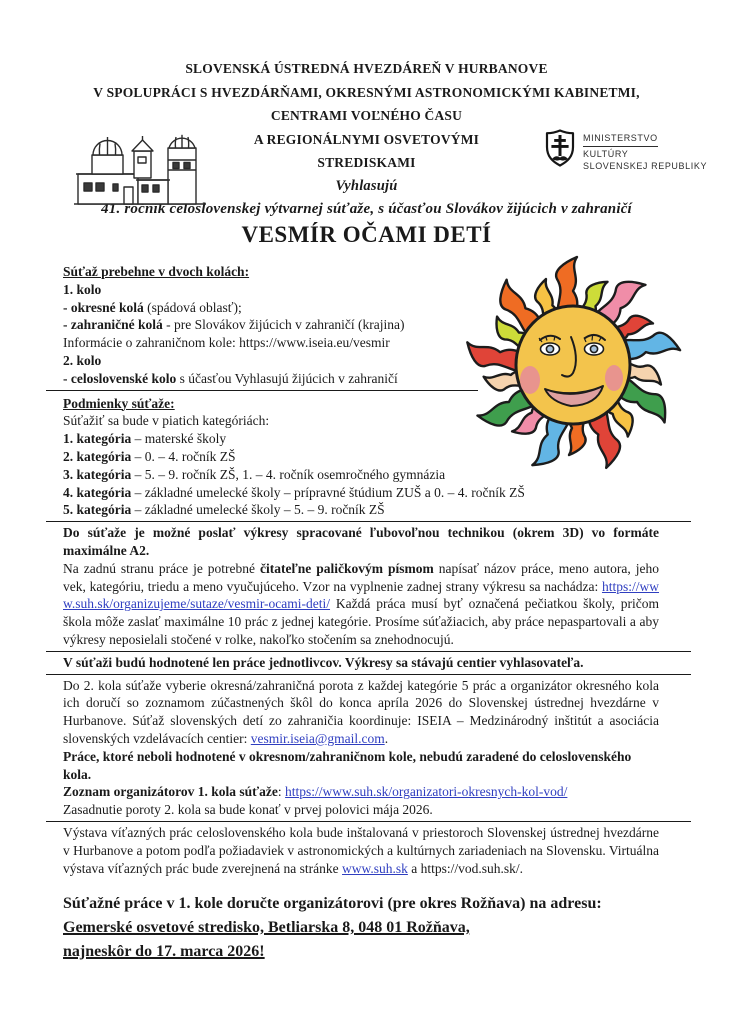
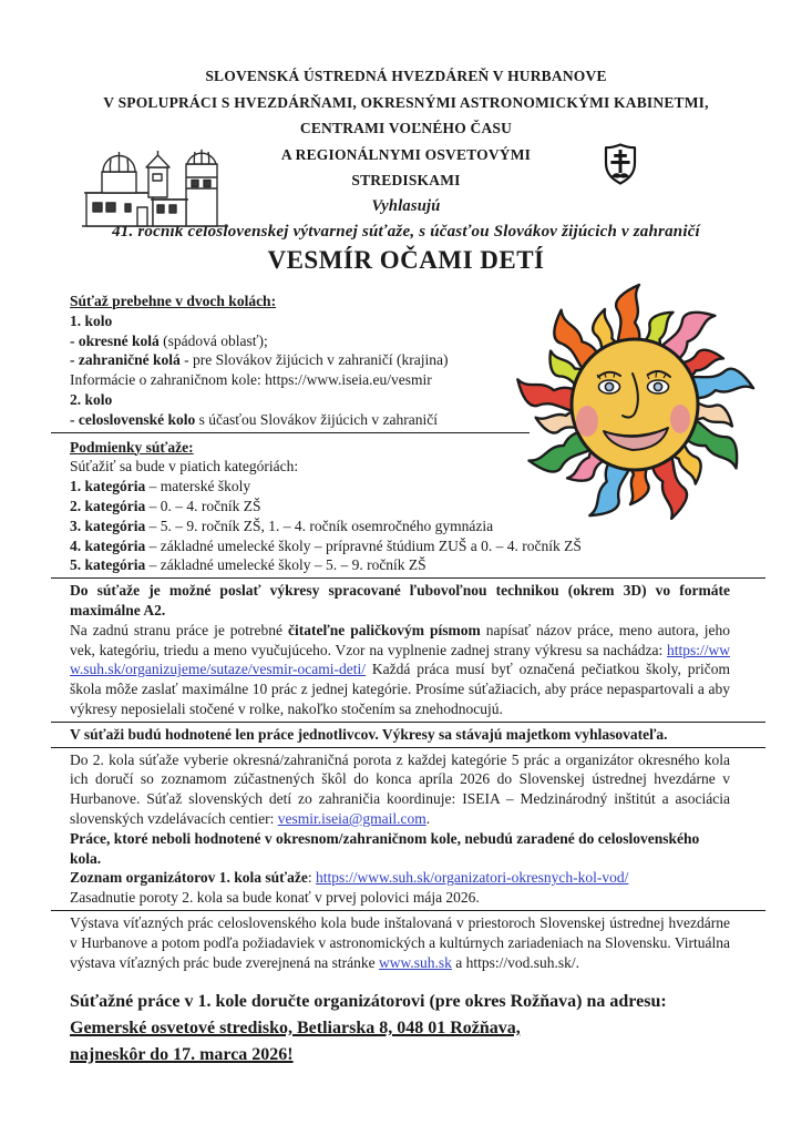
  SLOVENSKÁ ÚSTREDNÁ HVEZDÁREŇ V HURBANOVE
  V SPOLUPRÁCI S HVEZDÁRŇAMI, OKRESNÝMI ASTRONOMICKÝMI KABINETMI,
  CENTRAMI VOĽNÉHO ČASU
  A REGIONÁLNYMI OSVETOVÝMI
  STREDISKAMI
  Vyhlasujú
  41. ročník celoslovenskej výtvarnej súťaže, s účasťou Slovákov žijúcich v zahraničí
- MINISTERSTVO
- KULTÚRY
- SLOVENSKEJ REPUBLIKY
  VESMÍR OČAMI DETÍ
  Súťaž prebehne v dvoch kolách:
  1. kolo
  - okresné kolá (spádová oblasť);
  - zahraničné kolá - pre Slovákov žijúcich v zahraničí (krajina)
  Informácie o zahraničnom kole: https://www.iseia.eu/vesmir
  2. kolo
- - celoslovenské kolo s účasťou Vyhlasujú žijúcich v zahraničí
+ - celoslovenské kolo s účasťou Slovákov žijúcich v zahraničí
  Podmienky súťaže:
  Súťažiť sa bude v piatich kategóriách:
  1. kategória – materské školy
  2. kategória – 0. – 4. ročník ZŠ
  3. kategória – 5. – 9. ročník ZŠ, 1. – 4. ročník osemročného gymnázia
  4. kategória – základné umelecké školy – prípravné štúdium ZUŠ a 0. – 4. ročník ZŠ
  5. kategória – základné umelecké školy – 5. – 9. ročník ZŠ
  Do súťaže je možné poslať výkresy spracované ľubovoľnou technikou (okrem 3D) vo formáte maximálne A2.
  Na zadnú stranu práce je potrebné čitateľne paličkovým písmom napísať názov práce, meno autora, jeho vek, kategóriu, triedu a meno vyučujúceho. Vzor na vyplnenie zadnej strany výkresu sa nachádza: https://www.suh.sk/organizujeme/sutaze/vesmir-ocami-deti/ Každá práca musí byť označená pečiatkou školy, pričom škola môže zaslať maximálne 10 prác z jednej kategórie. Prosíme súťažiacich, aby práce nepaspartovali a aby výkresy neposielali stočené v rolke, nakoľko stočením sa znehodnocujú.
- V súťaži budú hodnotené len práce jednotlivcov. Výkresy sa stávajú centier vyhlasovateľa.
+ V súťaži budú hodnotené len práce jednotlivcov. Výkresy sa stávajú majetkom vyhlasovateľa.
  Do 2. kola súťaže vyberie okresná/zahraničná porota z každej kategórie 5 prác a organizátor okresného kola ich doručí so zoznamom zúčastnených škôl do konca apríla 2026 do Slovenskej ústrednej hvezdárne v Hurbanove. Súťaž slovenských detí zo zahraničia koordinuje: ISEIA – Medzinárodný inštitút a asociácia slovenských vzdelávacích centier: vesmir.iseia@gmail.com.
  Práce, ktoré neboli hodnotené v okresnom/zahraničnom kole, nebudú zaradené do celoslovenského kola.
  Zoznam organizátorov 1. kola súťaže: https://www.suh.sk/organizatori-okresnych-kol-vod/
  Zasadnutie poroty 2. kola sa bude konať v prvej polovici mája 2026.
  Výstava víťazných prác celoslovenského kola bude inštalovaná v priestoroch Slovenskej ústrednej hvezdárne v Hurbanove a potom podľa požiadaviek v astronomických a kultúrnych zariadeniach na Slovensku. Virtuálna výstava víťazných prác bude zverejnená na stránke www.suh.sk a https://vod.suh.sk/.
  Súťažné práce v 1. kole doručte organizátorovi (pre okres Rožňava) na adresu:
  Gemerské osvetové stredisko, Betliarska 8, 048 01 Rožňava,
  najneskôr do 17. marca 2026!
